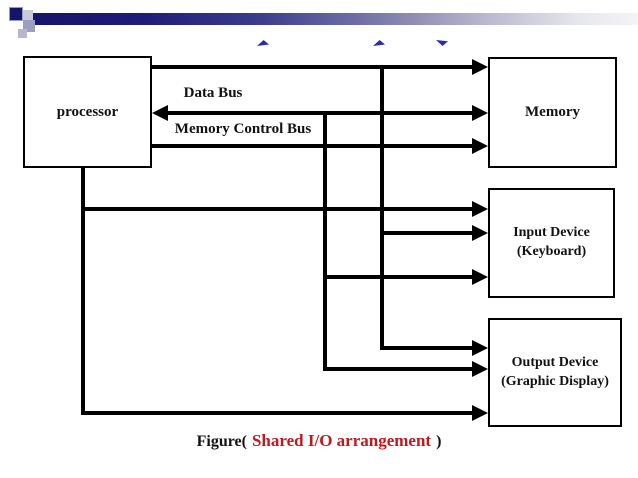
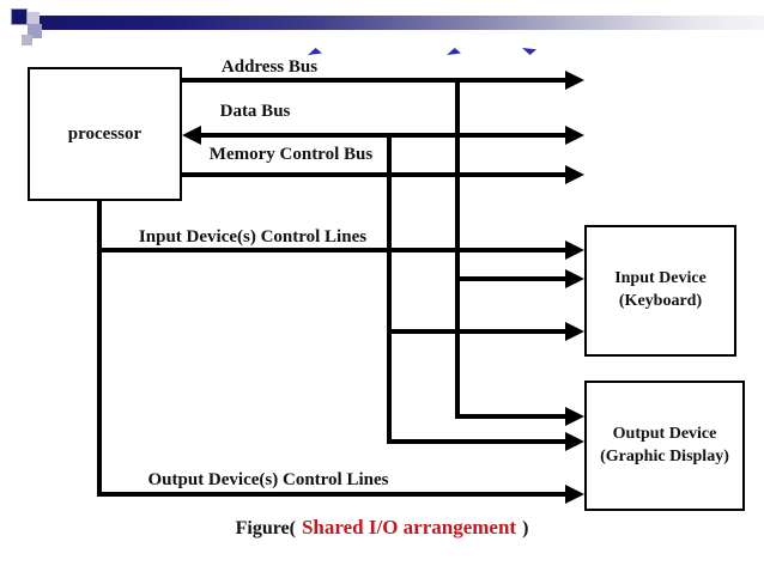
  processor
- Memory
  Input Device
  (Keyboard)
  Output Device
  (Graphic Display)
+ Address Bus
  Data Bus
  Memory Control Bus
+ Input Device(s) Control Lines
+ Output Device(s) Control Lines
  Figure( Shared I/O arrangement )
